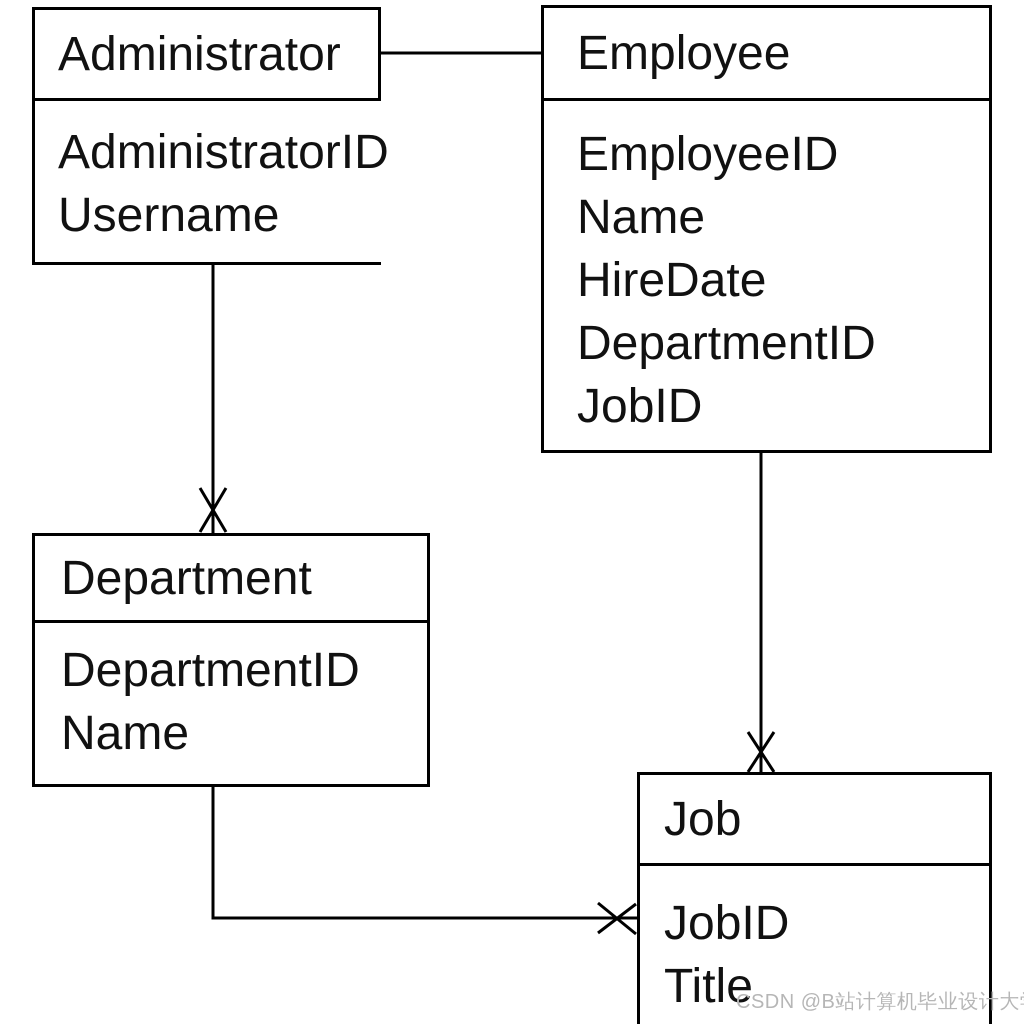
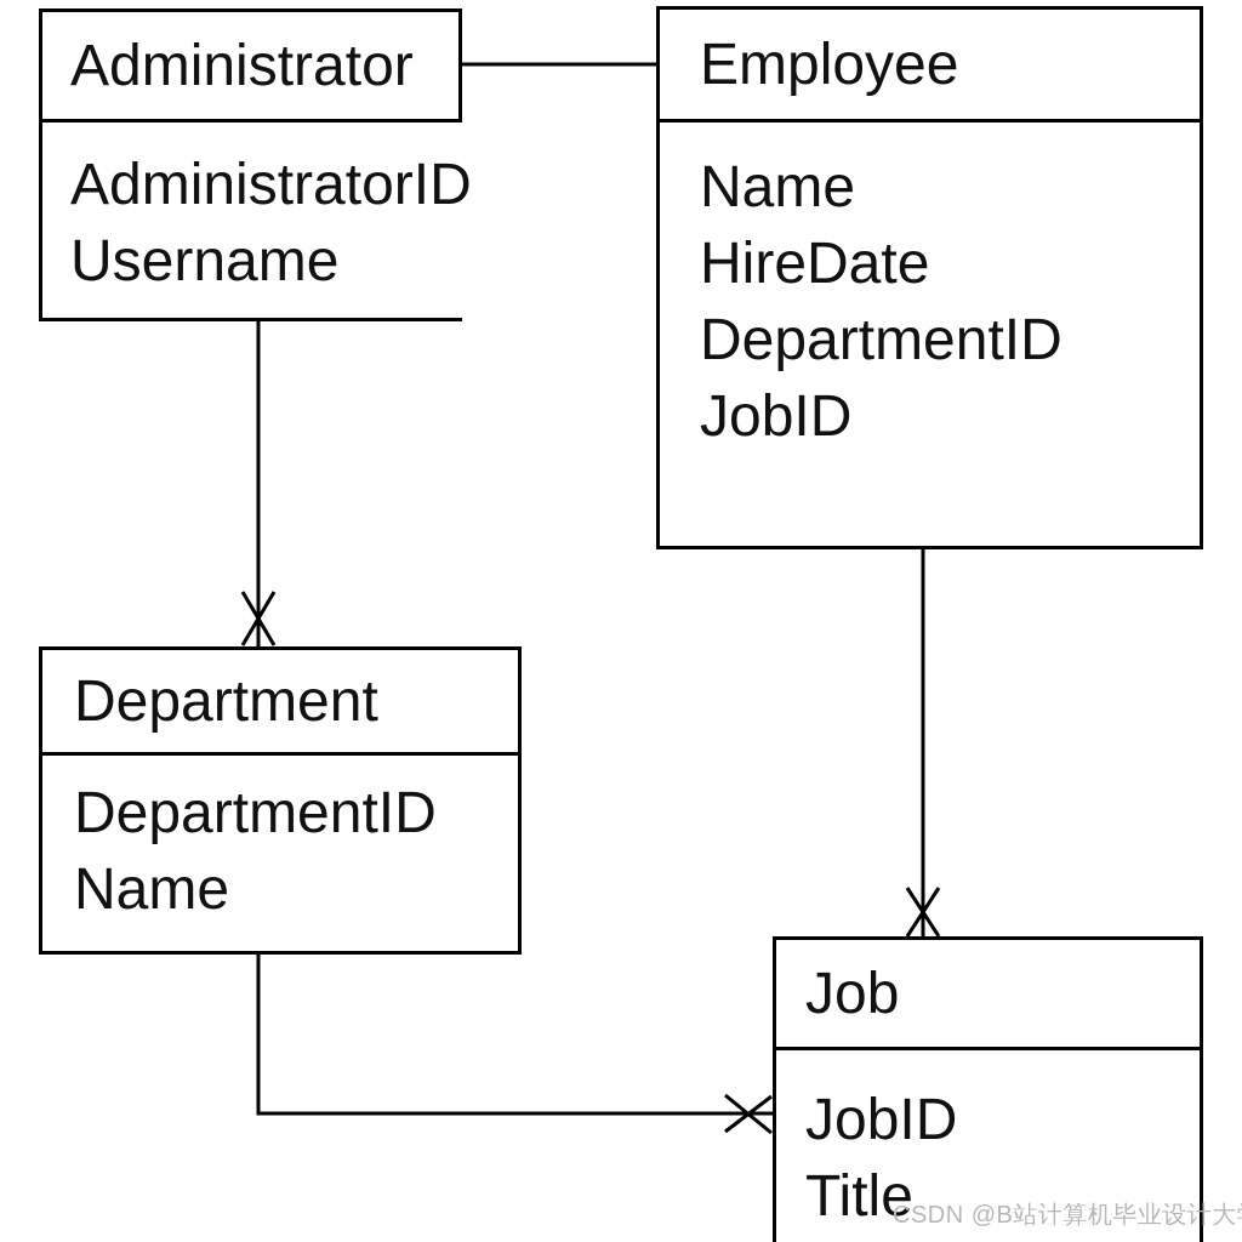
  Administrator
  AdministratorID
  Username
  Employee
- EmployeeID
  Name
  HireDate
  DepartmentID
  JobID
  Department
  DepartmentID
  Name
  Job
  JobID
  Title
  CSDN @B站计算机毕业设计大
